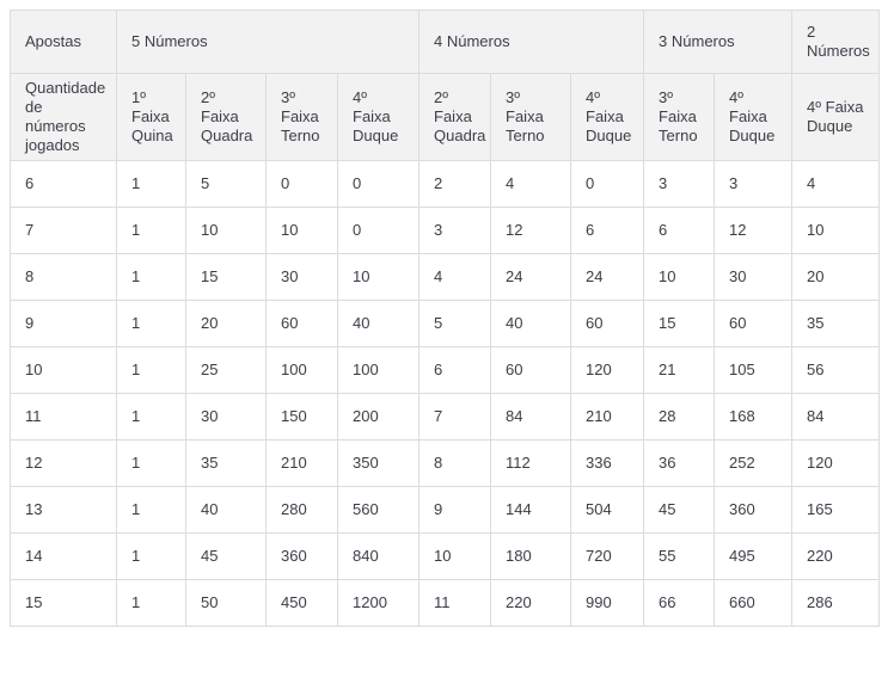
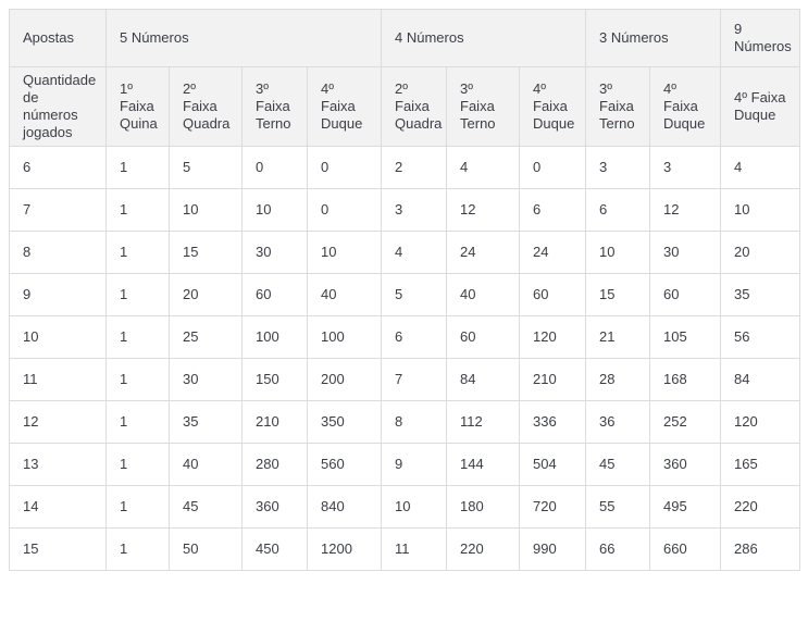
- Apostas	5 Números	4 Números	3 Números	2 Números
+ Apostas	5 Números	4 Números	3 Números	9 Números
  Quantidade de números jogados	1º Faixa Quina	2º Faixa Quadra	3º Faixa Terno	4º Faixa Duque	2º Faixa Quadra	3º Faixa Terno	4º Faixa Duque	3º Faixa Terno	4º Faixa Duque	4º Faixa Duque
  6	1	5	0	0	2	4	0	3	3	4
  7	1	10	10	0	3	12	6	6	12	10
  8	1	15	30	10	4	24	24	10	30	20
  9	1	20	60	40	5	40	60	15	60	35
  10	1	25	100	100	6	60	120	21	105	56
  11	1	30	150	200	7	84	210	28	168	84
  12	1	35	210	350	8	112	336	36	252	120
  13	1	40	280	560	9	144	504	45	360	165
  14	1	45	360	840	10	180	720	55	495	220
  15	1	50	450	1200	11	220	990	66	660	286
